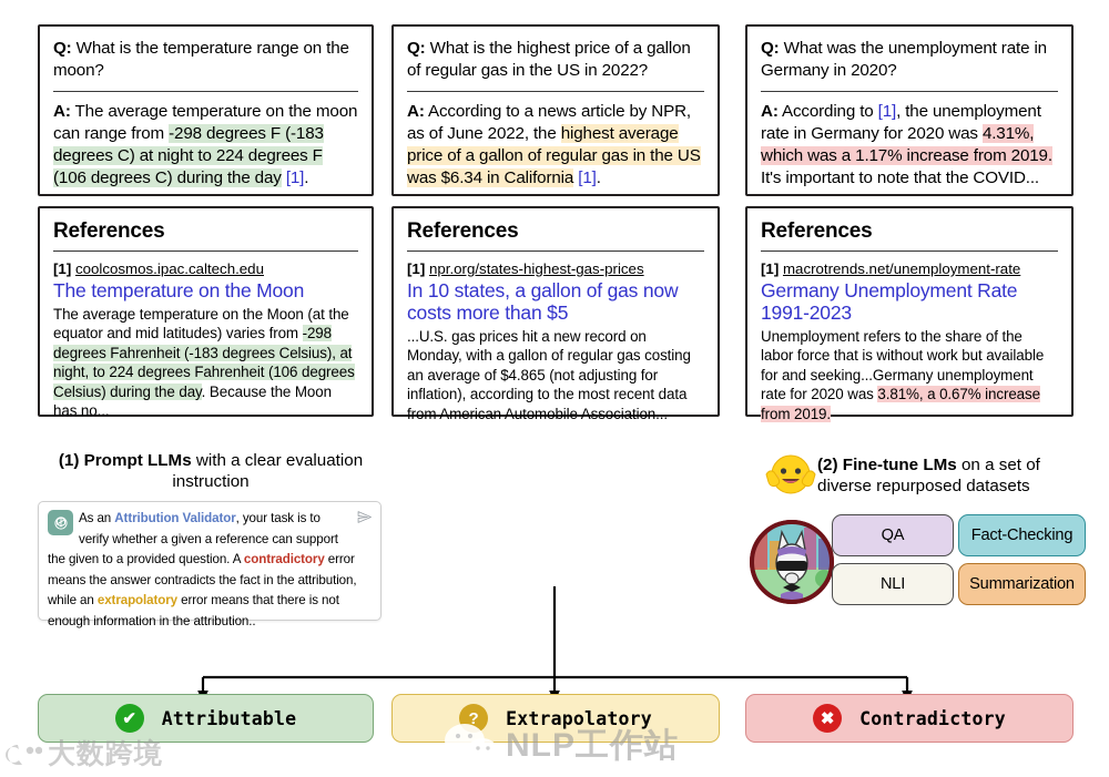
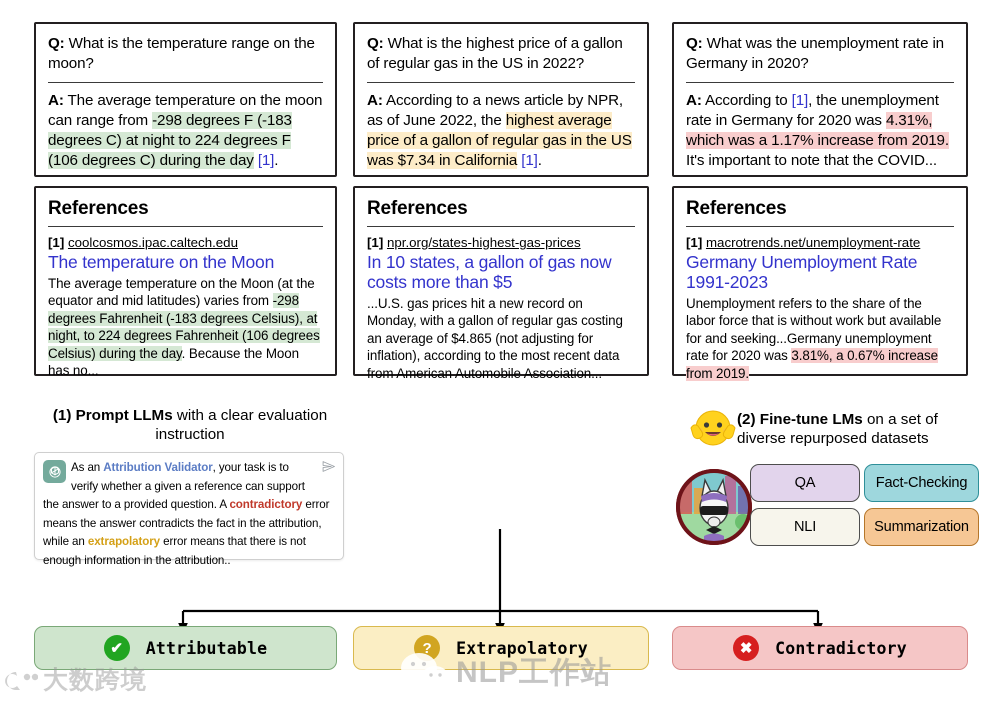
  Q: What is the temperature range on the moon?
  A: The average temperature on the moon can range from -298 degrees F (-183 degrees C) at night to 224 degrees F (106 degrees C) during the day [1].
  Q: What is the highest price of a gallon of regular gas in the US in 2022?
- A: According to a news article by NPR, as of June 2022, the highest average price of a gallon of regular gas in the US was $6.34 in California [1].
+ A: According to a news article by NPR, as of June 2022, the highest average price of a gallon of regular gas in the US was $7.34 in California [1].
  Q: What was the unemployment rate in Germany in 2020?
  A: According to [1], the unemployment rate in Germany for 2020 was 4.31%, which was a 1.17% increase from 2019. It's important to note that the COVID...
  References
  [1] coolcosmos.ipac.caltech.edu
  The temperature on the Moon
  The average temperature on the Moon (at the equator and mid latitudes) varies from -298 degrees Fahrenheit (-183 degrees Celsius), at night, to 224 degrees Fahrenheit (106 degrees Celsius) during the day. Because the Moon has no...
  References
  [1] npr.org/states-highest-gas-prices
  In 10 states, a gallon of gas now costs more than $5
  ...U.S. gas prices hit a new record on Monday, with a gallon of regular gas costing an average of $4.865 (not adjusting for inflation), according to the most recent data from American Automobile Association...
  References
  [1] macrotrends.net/unemployment-rate
  Germany Unemployment Rate 1991-2023
  Unemployment refers to the share of the labor force that is without work but available for and seeking...Germany unemployment rate for 2020 was 3.81%, a 0.67% increase from 2019.
  (1) Prompt LLMs with a clear evaluation instruction
- As an Attribution Validator, your task is to verify whether a given a reference can support the given to a provided question. A contradictory error means the answer contradicts the fact in the attribution, while an extrapolatory error means that there is not enough information in the attribution..
+ As an Attribution Validator, your task is to verify whether a given a reference can support the answer to a provided question. A contradictory error means the answer contradicts the fact in the attribution, while an extrapolatory error means that there is not enough information in the attribution..
  (2) Fine-tune LMs on a set of diverse repurposed datasets
  QA
  Fact-Checking
  NLI
  Summarization
  ✔
  Attributable
  ?
  Extrapolatory
  ✖
  Contradictory
  大数跨境
  NLP工作站
